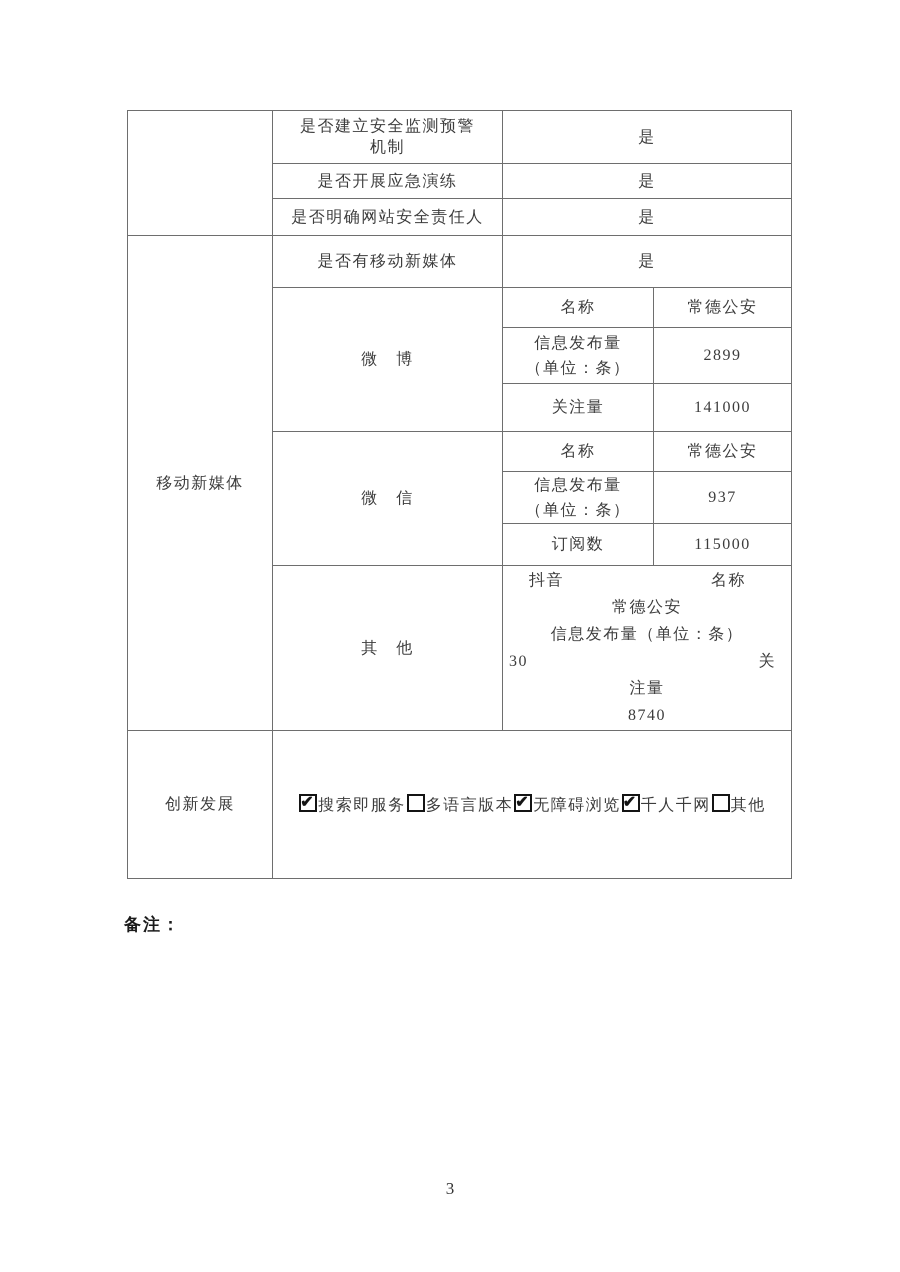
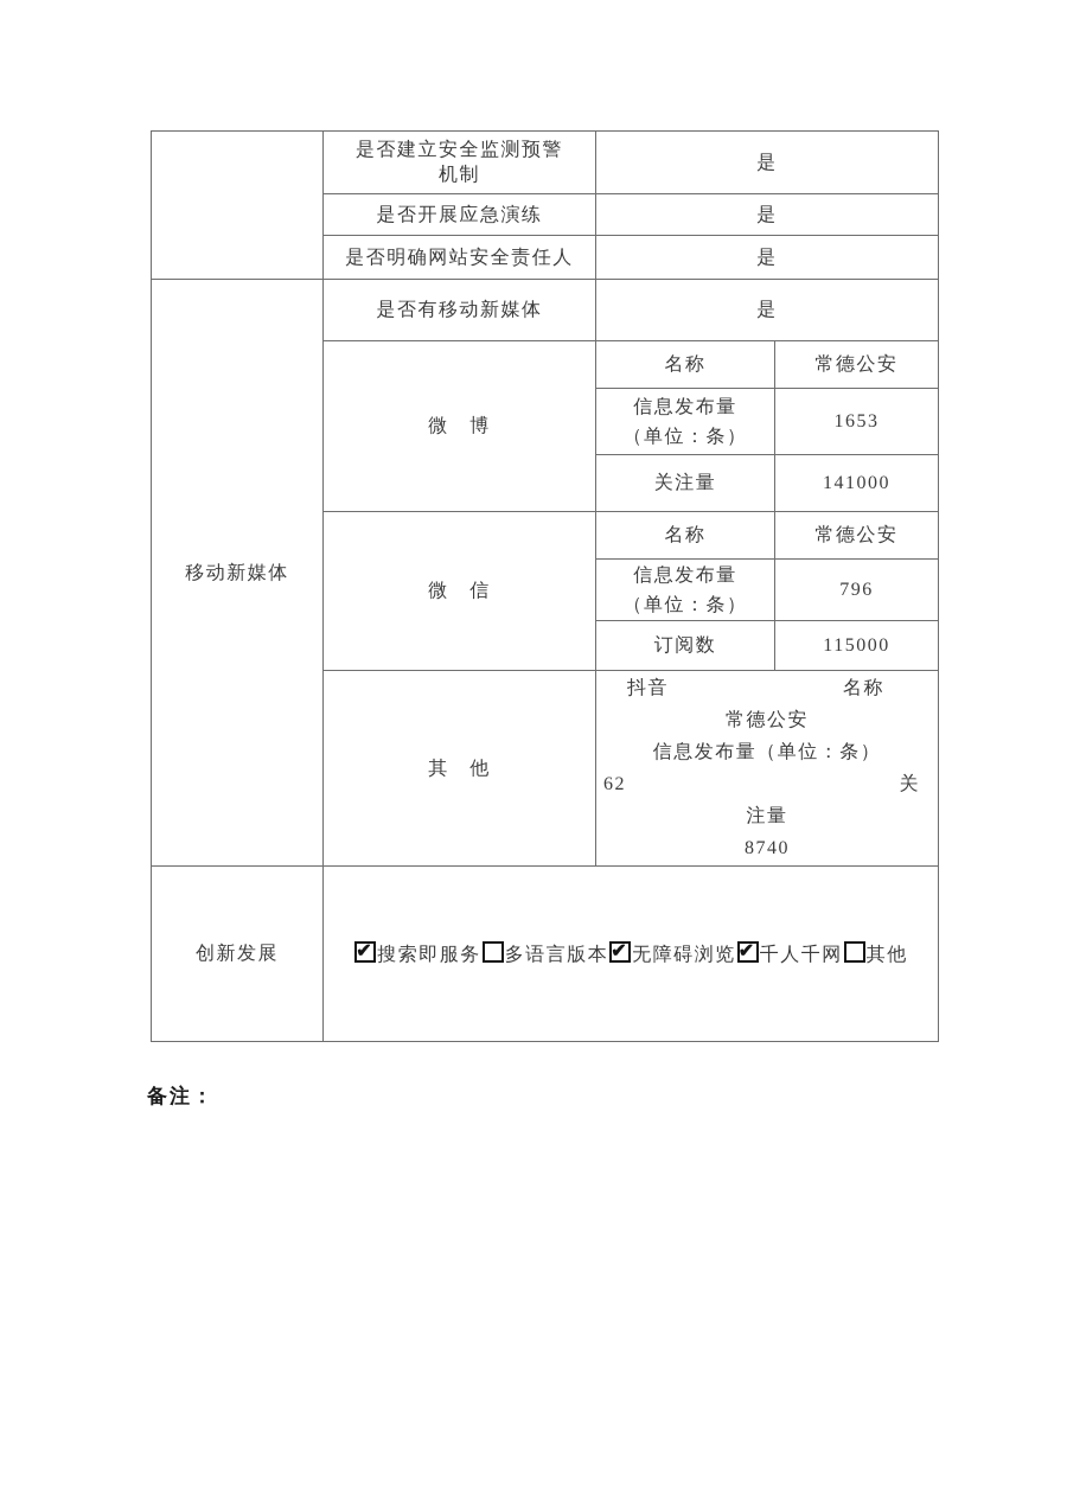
  	是否建立安全监测预警 机制	是
  是否开展应急演练	是
  是否明确网站安全责任人	是
  移动新媒体	是否有移动新媒体	是
  微 博	名称	常德公安
- 信息发布量 （单位：条）	2899
+ 信息发布量 （单位：条）	1653
  关注量	141000
  微 信	名称	常德公安
- 信息发布量 （单位：条）	937
+ 信息发布量 （单位：条）	796
  订阅数	115000
- 其 他	抖音 名称 常德公安 信息发布量（单位：条） 30 关 注量 8740
+ 其 他	抖音 名称 常德公安 信息发布量（单位：条） 62 关 注量 8740
  创新发展	搜索即服务 多语言版本 无障碍浏览 千人千网 其他
  备注：
- 3
